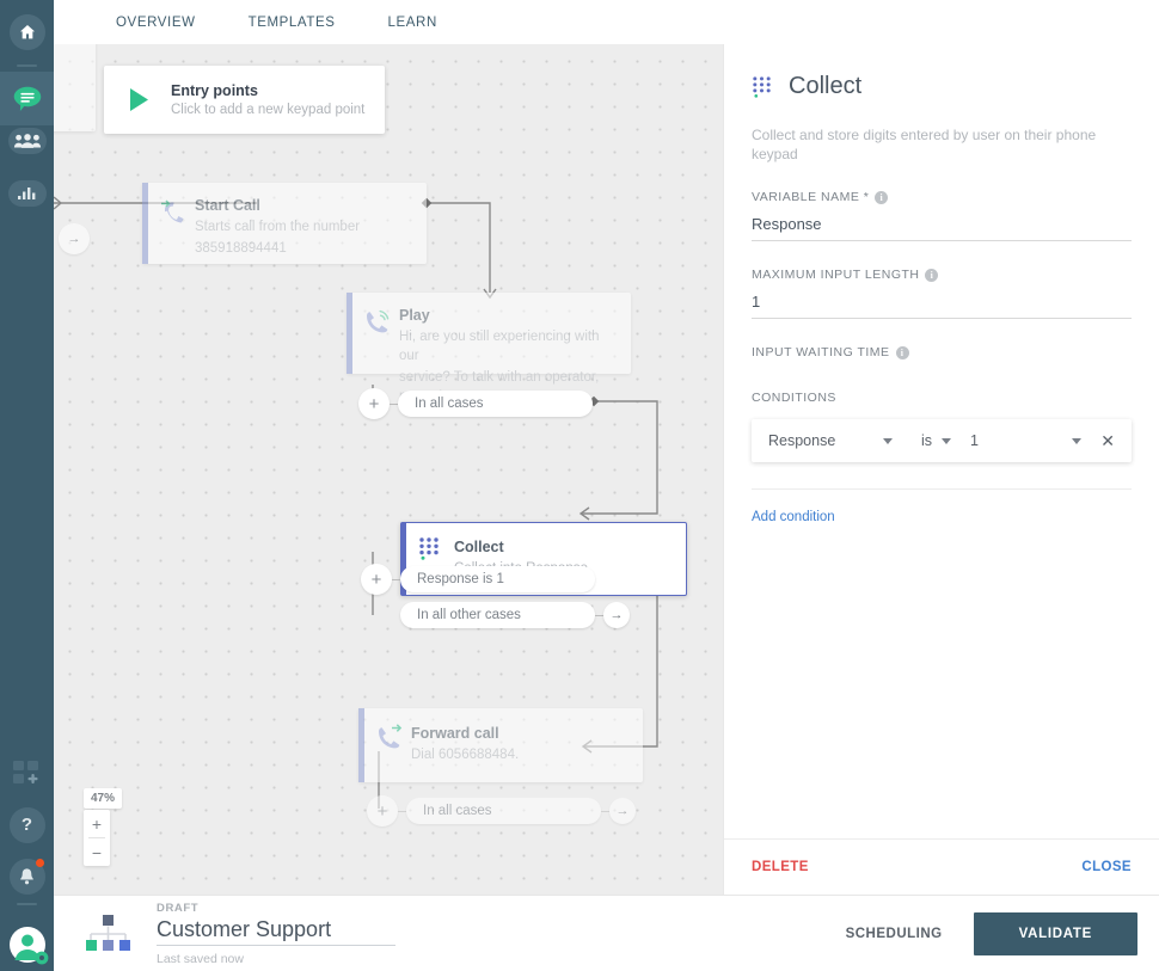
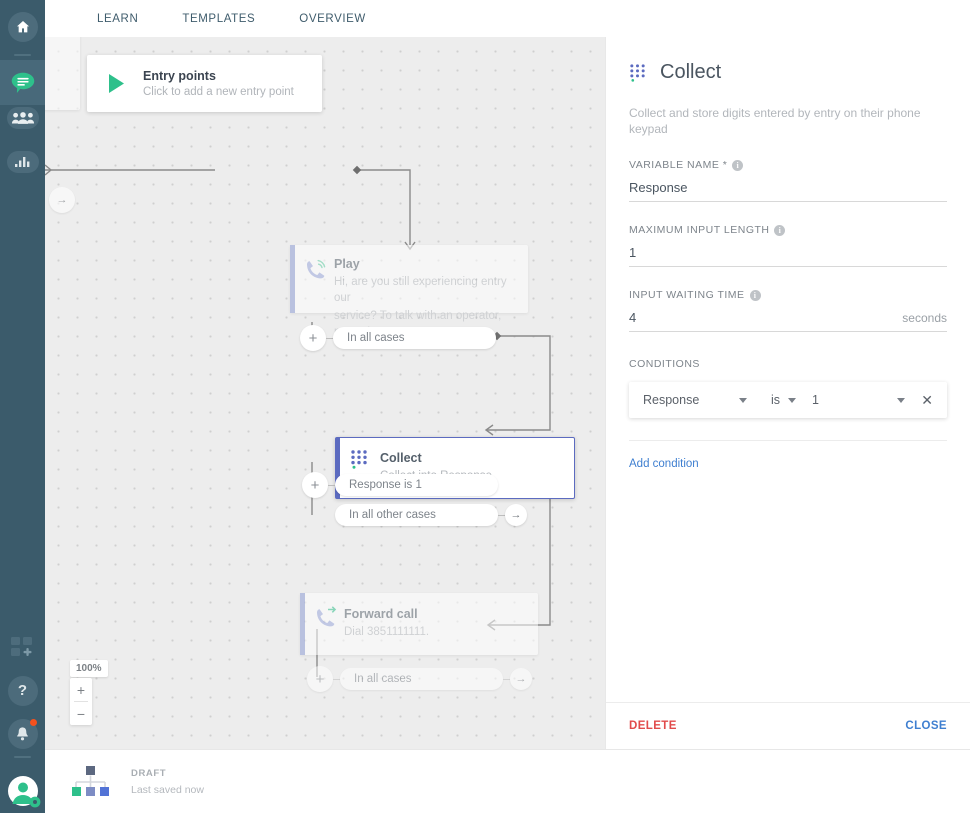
  ?
- OVERVIEW
+ LEARN
  TEMPLATES
- LEARN
+ OVERVIEW
  →
  Entry points
- Click to add a new keypad point
+ Click to add a new entry point
- Start Call
- Starts call from the number
- 385918894441
  Play
- Hi, are you still experiencing with our
+ Hi, are you still experiencing entry our
  service? To talk with an operator,
  +
  In all cases
  Collect
  +
  Response is 1
  In all other cases
  →
  Forward call
- Dial 6056688484.
+ Dial 3851111111.
  +
  In all cases
  →
- 47%
+ 100%
  +
  −
  Collect
- Collect and store digits entered by user on their phone keypad
+ Collect and store digits entered by entry on their phone keypad
  VARIABLE NAME *
  i
  Response
  MAXIMUM INPUT LENGTH
  i
  1
  INPUT WAITING TIME
  i
+ 4
+ seconds
  CONDITIONS
  Response
  is
  1
  ✕
  Add condition
  DELETE
  CLOSE
  DRAFT
- Customer Support
  Last saved now
- SCHEDULING
- VALIDATE
